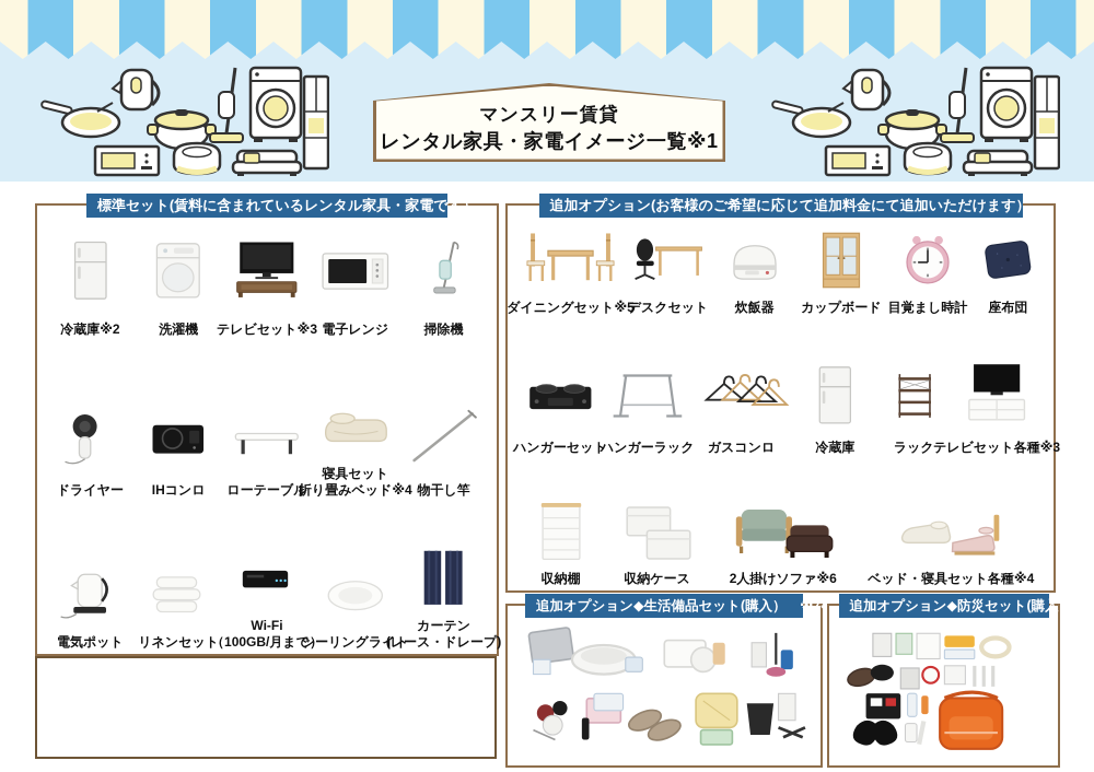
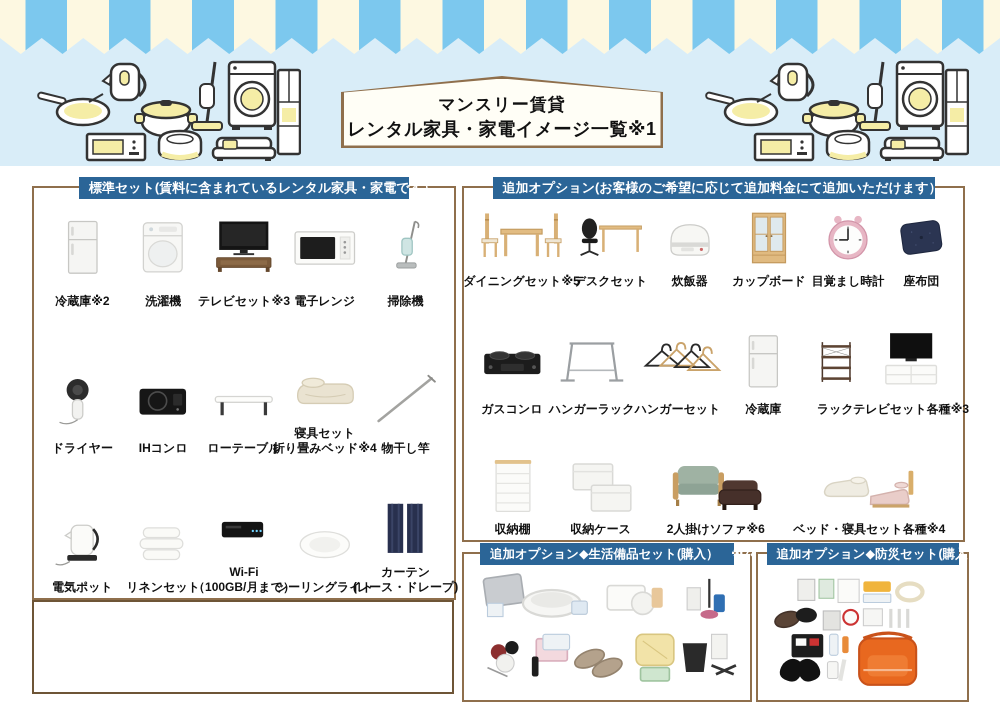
  マンスリー賃貸
  レンタル家具・家電イメージ一覧※1
  標準セット(賃料に含まれているレンタル家具・家電です）
  冷蔵庫※2
  洗濯機
  テレビセット※3
  電子レンジ
  掃除機
  ドライヤー
  IHコンロ
  ローテーブル
  寝具セット
  折り畳みベッド※4
  物干し竿
  電気ポット
  リネンセット
  Wi-Fi
  （100GB/月まで）
  シーリングライト
  カーテン
  (レース・ドレープ)
  追加オプション(お客様のご希望に応じて追加料金にて追加いただけます）
  ダイニングセット※5
  デスクセット
  炊飯器
  カップボード
  目覚まし時計
  座布団
- ハンガーセット
+ ガスコンロ
  ハンガーラック
- ガスコンロ
+ ハンガーセット
  冷蔵庫
  ラック
  テレビセット各種※3
  収納棚
  収納ケース
  2人掛けソファ※6
  ベッド・寝具セット各種※4
  追加オプション◆生活備品セット(購入） ※7
  追加オプション◆防災セット(購入） ※
